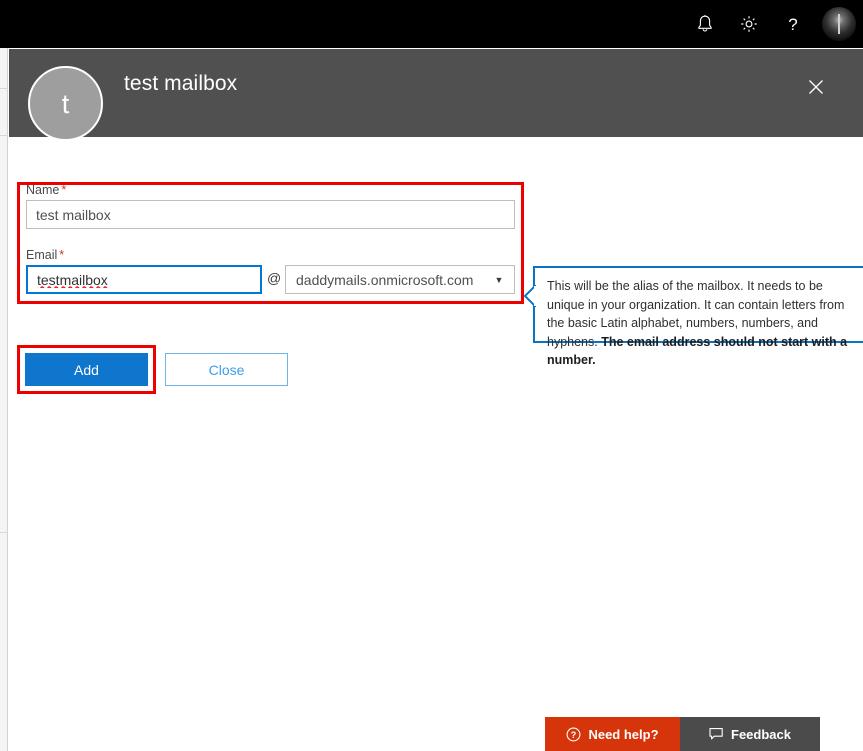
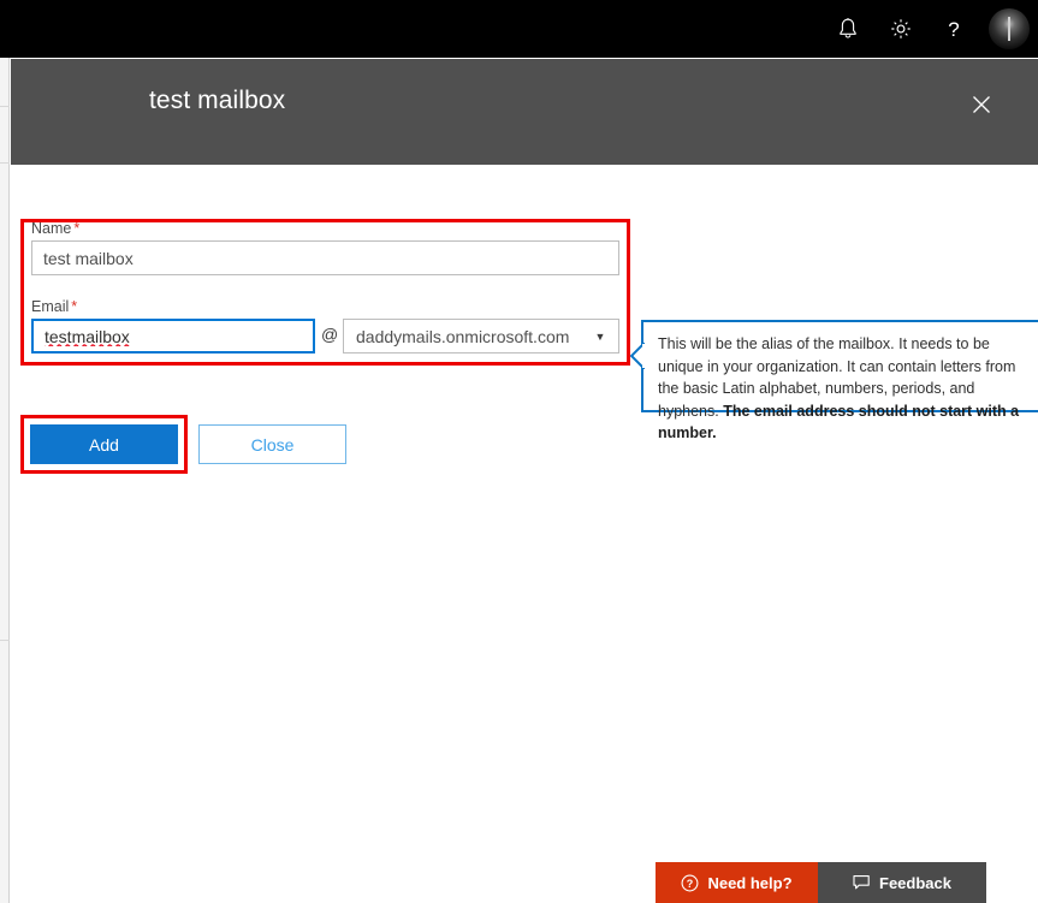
  ?
  test mailbox
- t
  Name *
  test mailbox
  Email *
  testmailbox
  @
  daddymails.onmicrosoft.com
  ▼
  Add
  Close
- This will be the alias of the mailbox. It needs to be unique in your organization. It can contain letters from the basic Latin alphabet, numbers, numbers, and hyphens. The email address should not start with a number.
+ This will be the alias of the mailbox. It needs to be unique in your organization. It can contain letters from the basic Latin alphabet, numbers, periods, and hyphens. The email address should not start with a number.
  ?
  Need help?
  Feedback
